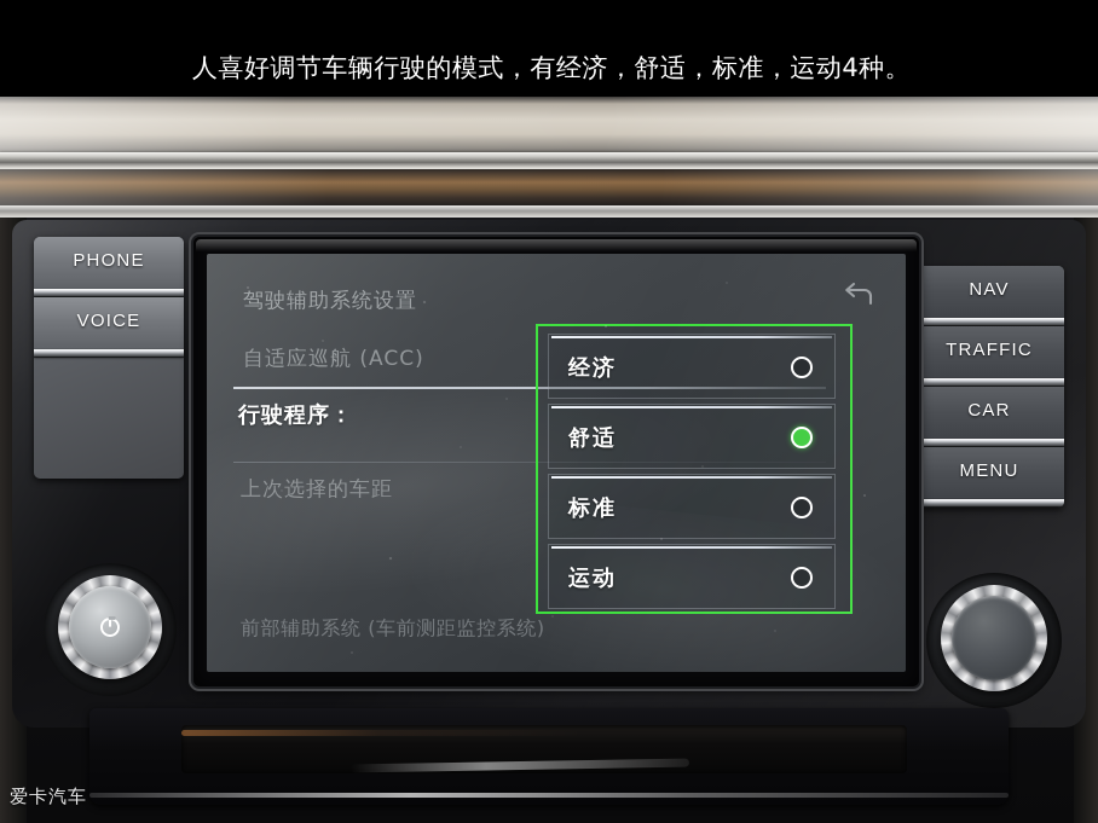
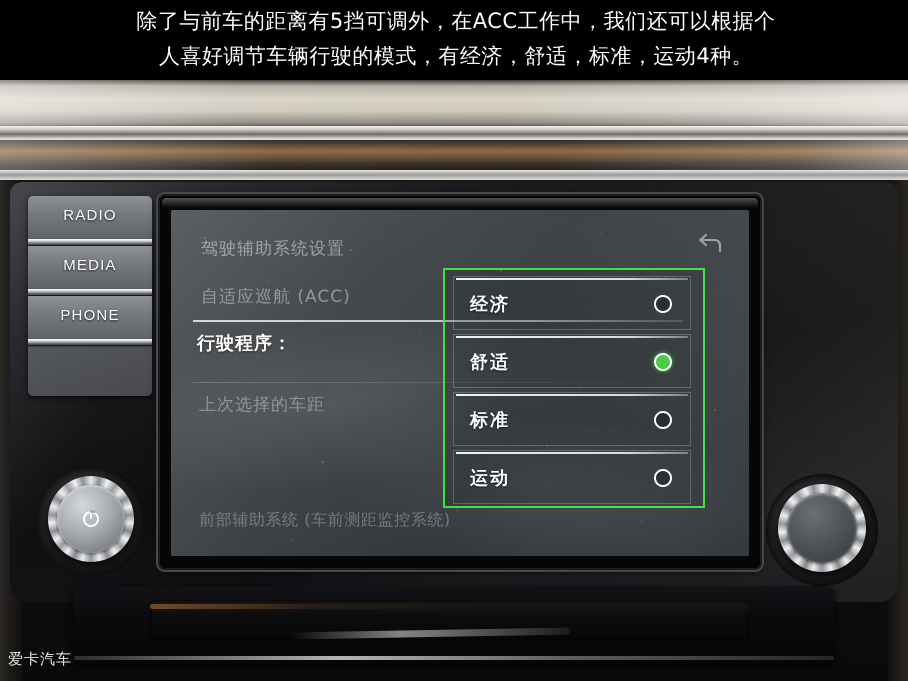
+ 除了与前车的距离有5挡可调外，在ACC工作中，我们还可以根据个
  人喜好调节车辆行驶的模式，有经济，舒适，标准，运动4种。
+ RADIO
+ MEDIA
  PHONE
- VOICE
- NAV
- TRAFFIC
- CAR
- MENU
  爱卡汽车
